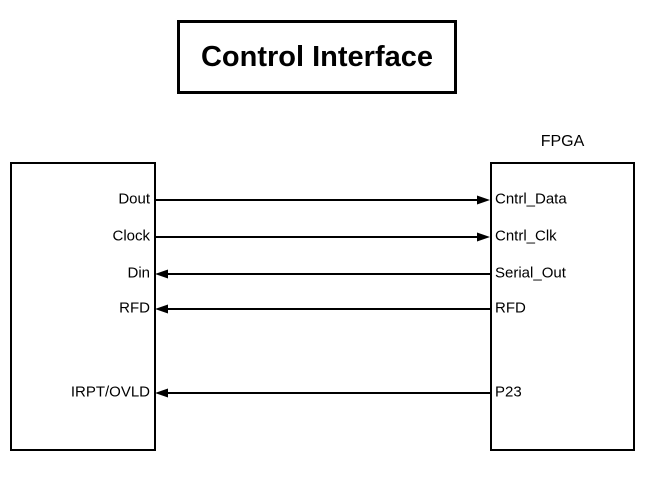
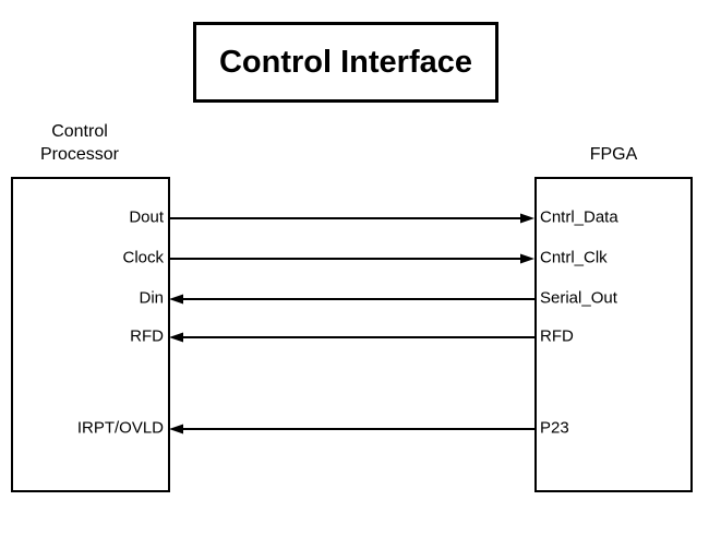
  Control Interface
+ Control
+ Processor
  FPGA
  Dout
  Cntrl_Data
  Clock
  Cntrl_Clk
  Din
  Serial_Out
  RFD
  RFD
  IRPT/OVLD
  P23
